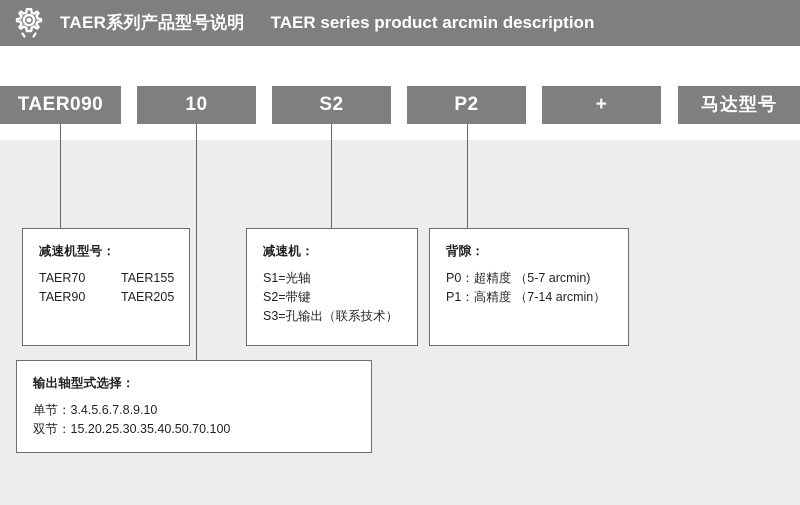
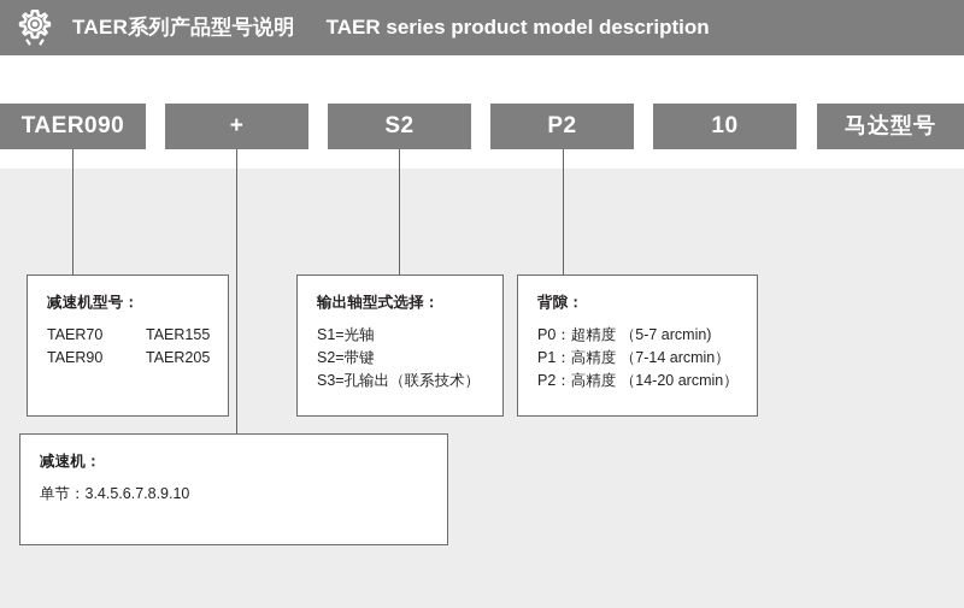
  TAER系列产品型号说明
- TAER series product arcmin description
+ TAER series product model description
  TAER090
- 10
+ +
  S2
  P2
- +
+ 10
  马达型号
  减速机型号：
  TAER70
  TAER155
  TAER90
  TAER205
- 减速机：
+ 输出轴型式选择：
  S1=光轴
  S2=带键
  S3=孔输出（联系技术）
  背隙：
  P0：超精度 （5-7 arcmin)
  P1：高精度 （7-14 arcmin）
+ P2：高精度 （14-20 arcmin）
- 输出轴型式选择：
+ 减速机：
  单节：3.4.5.6.7.8.9.10
- 双节：15.20.25.30.35.40.50.70.100
